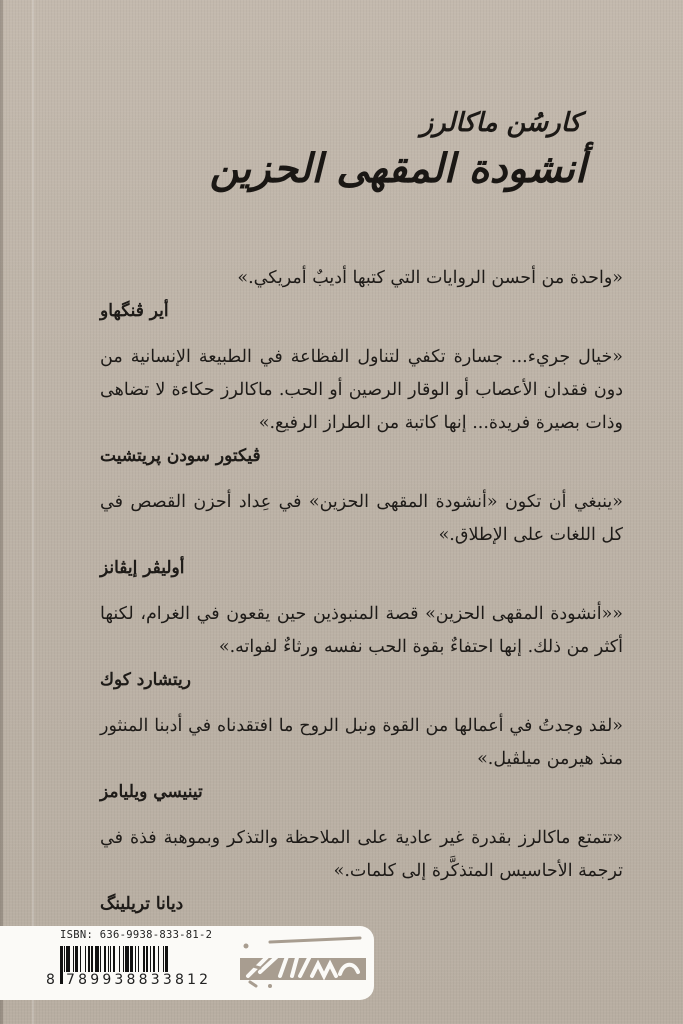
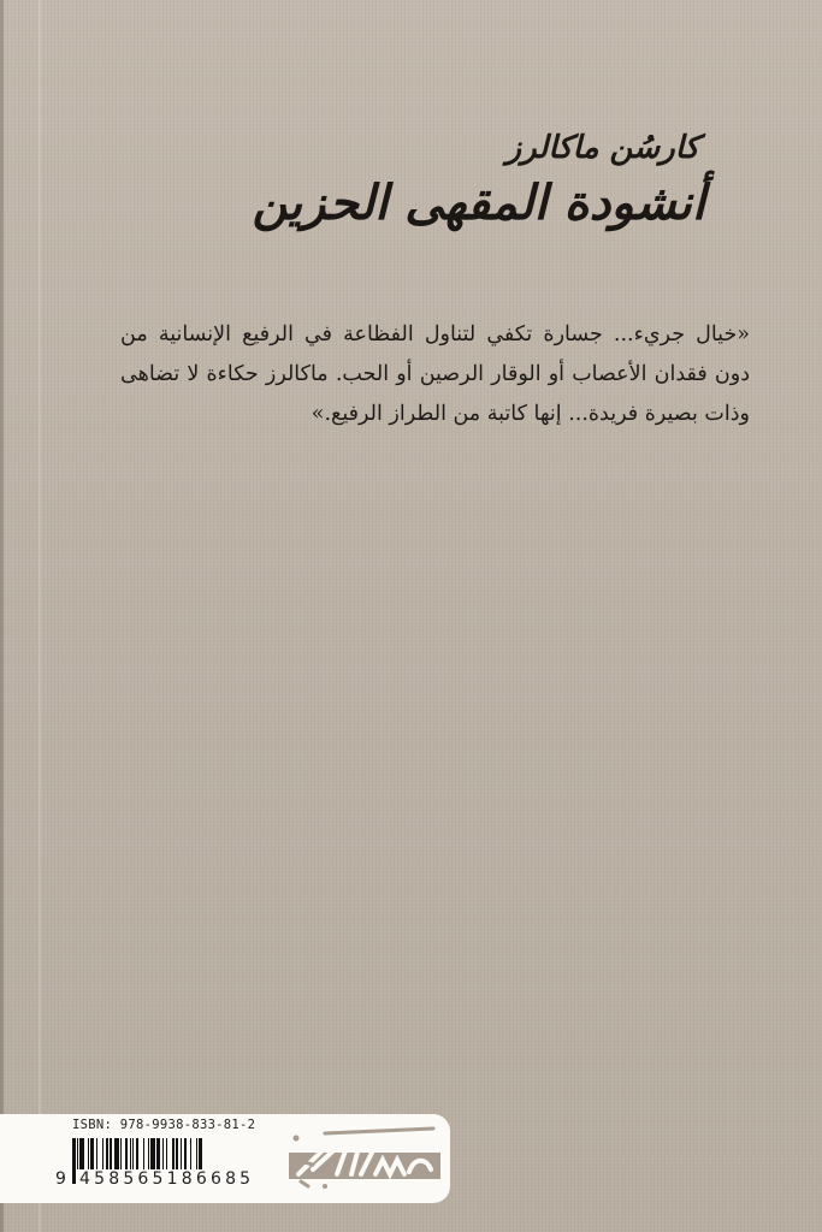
  كارسُن ماكالرز
  أنشودة المقهى الحزين
- «واحدة من أحسن الروايات التي كتبها أديبٌ أمريكي.»
- أير ڤنگهاو
- «خيال جريء... جسارة تكفي لتناول الفظاعة في الطبيعة الإنسانية من دون فقدان الأعصاب أو الوقار الرصين أو الحب. ماكالرز حكاءة لا تضاهى وذات بصيرة فريدة... إنها كاتبة من الطراز الرفيع.»
+ «خيال جريء... جسارة تكفي لتناول الفظاعة في الرفيع الإنسانية من دون فقدان الأعصاب أو الوقار الرصين أو الحب. ماكالرز حكاءة لا تضاهى وذات بصيرة فريدة... إنها كاتبة من الطراز الرفيع.»
- ڤيكتور سودن پريتشيت
- «ينبغي أن تكون «أنشودة المقهى الحزين» في عِداد أحزن القصص في كل اللغات على الإطلاق.»
- أوليڤر إيڤانز
- ««أنشودة المقهى الحزين» قصة المنبوذين حين يقعون في الغرام، لكنها أكثر من ذلك. إنها احتفاءٌ بقوة الحب نفسه ورثاءٌ لفواته.»
- ريتشارد كوك
- «لقد وجدتُ في أعمالها من القوة ونبل الروح ما افتقدناه في أدبنا المنثور منذ هيرمن ميلڤيل.»
- تينيسي ويليامز
- «تتمتع ماكالرز بقدرة غير عادية على الملاحظة والتذكر وبموهبة فذة في ترجمة الأحاسيس المتذكَّرة إلى كلمات.»
- ديانا تريلينگ
- ISBN: 636-9938-833-81-2
+ ISBN: 978-9938-833-81-2
- 8
+ 9
- 789938833812
+ 458565186685
